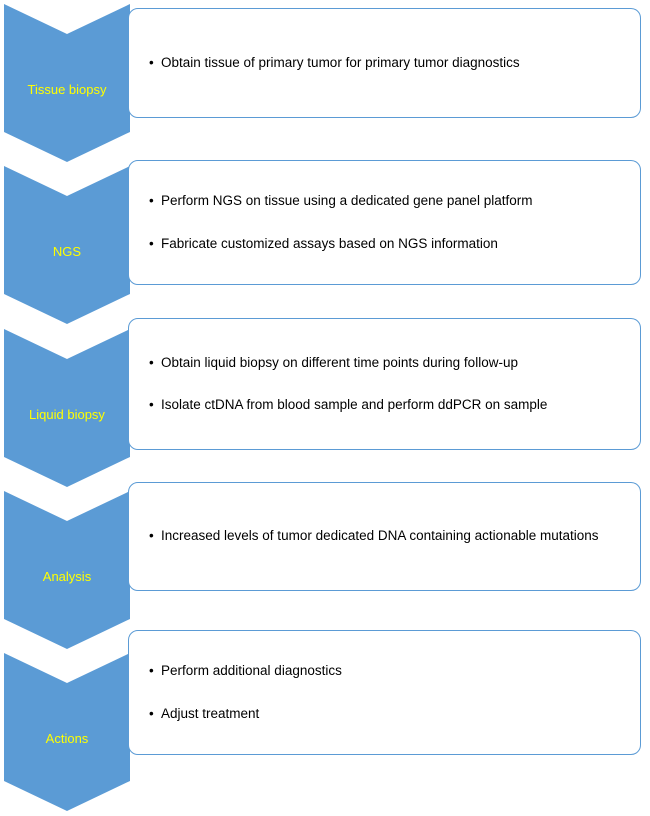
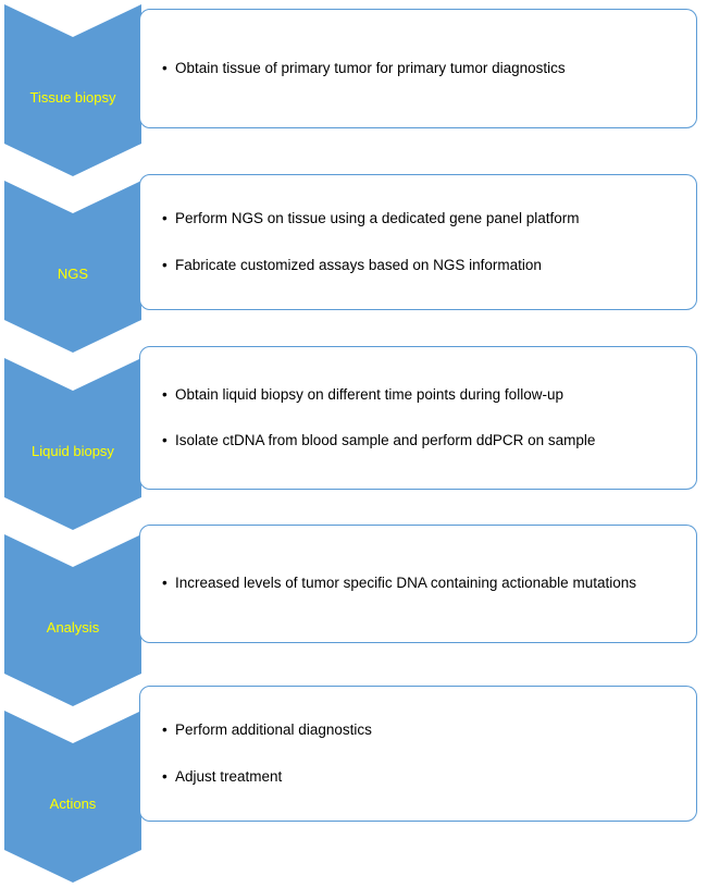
  Tissue biopsy
  Obtain tissue of primary tumor for primary tumor diagnostics
  NGS
  Perform NGS on tissue using a dedicated gene panel platform
  Fabricate customized assays based on NGS information
  Liquid biopsy
  Obtain liquid biopsy on different time points during follow-up
  Isolate ctDNA from blood sample and perform ddPCR on sample
  Analysis
- Increased levels of tumor dedicated DNA containing actionable mutations
+ Increased levels of tumor specific DNA containing actionable mutations
  Actions
  Perform additional diagnostics
  Adjust treatment
